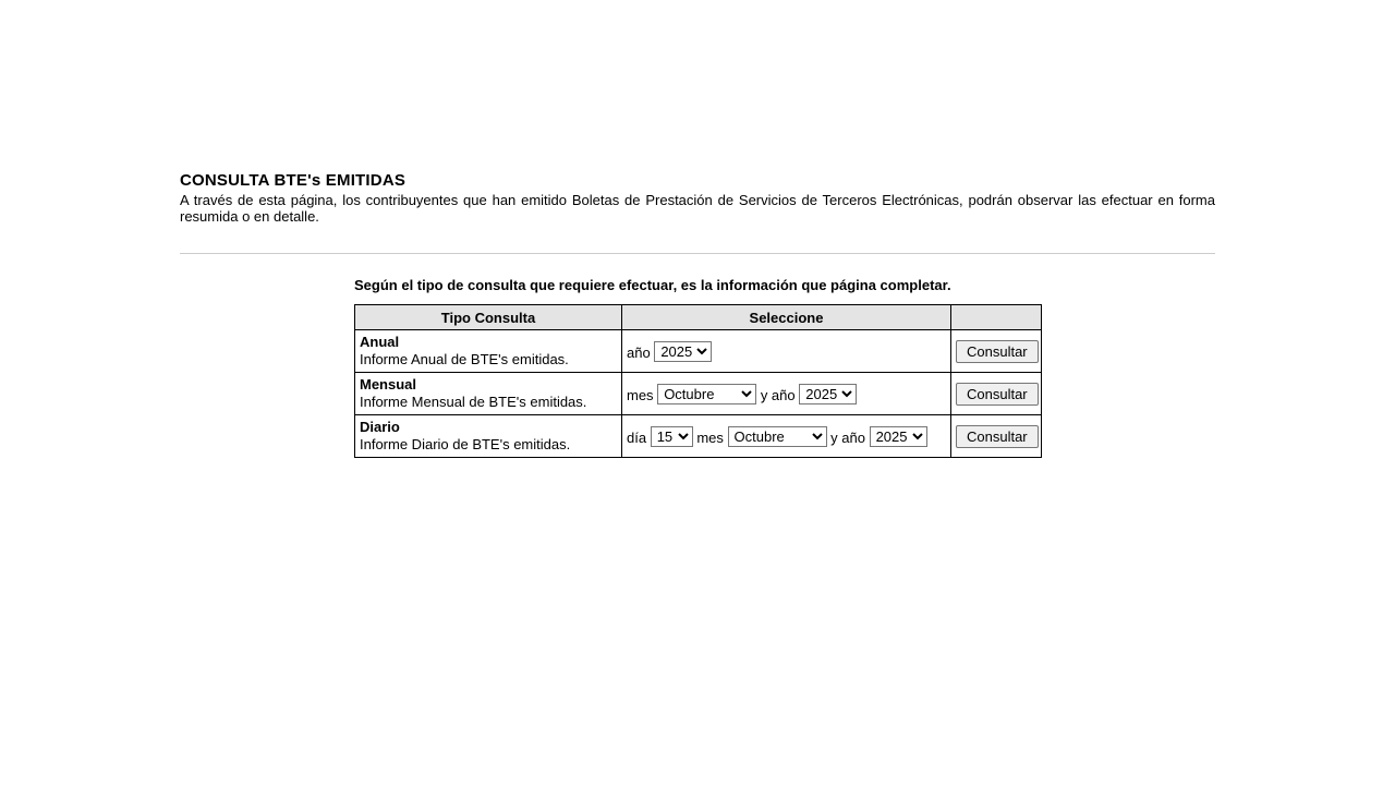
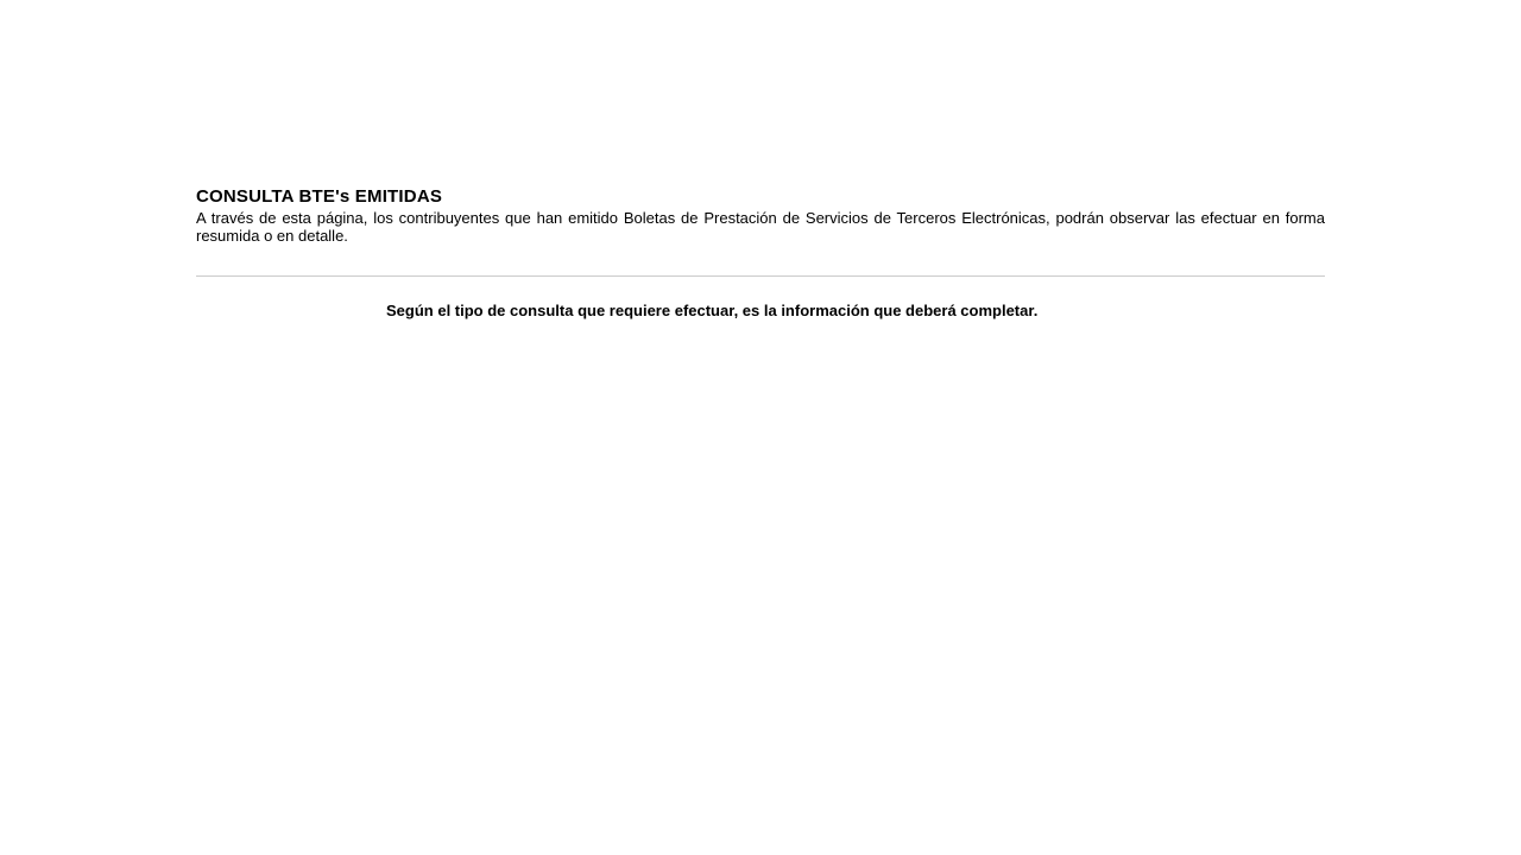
  CONSULTA BTE's EMITIDAS
  A través de esta página, los contribuyentes que han emitido Boletas de Prestación de Servicios de Terceros Electrónicas, podrán observar las efectuar en forma resumida o en detalle.
- Según el tipo de consulta que requiere efectuar, es la información que página completar.
+ Según el tipo de consulta que requiere efectuar, es la información que deberá completar.
- Tipo Consulta	Seleccione
- Anual Informe Anual de BTE's emitidas.	año 2025	Consultar
- Mensual Informe Mensual de BTE's emitidas.	mes Octubre y año 2025	Consultar
- Diario Informe Diario de BTE's emitidas.	día 15 mes Octubre y año 2025	Consultar
